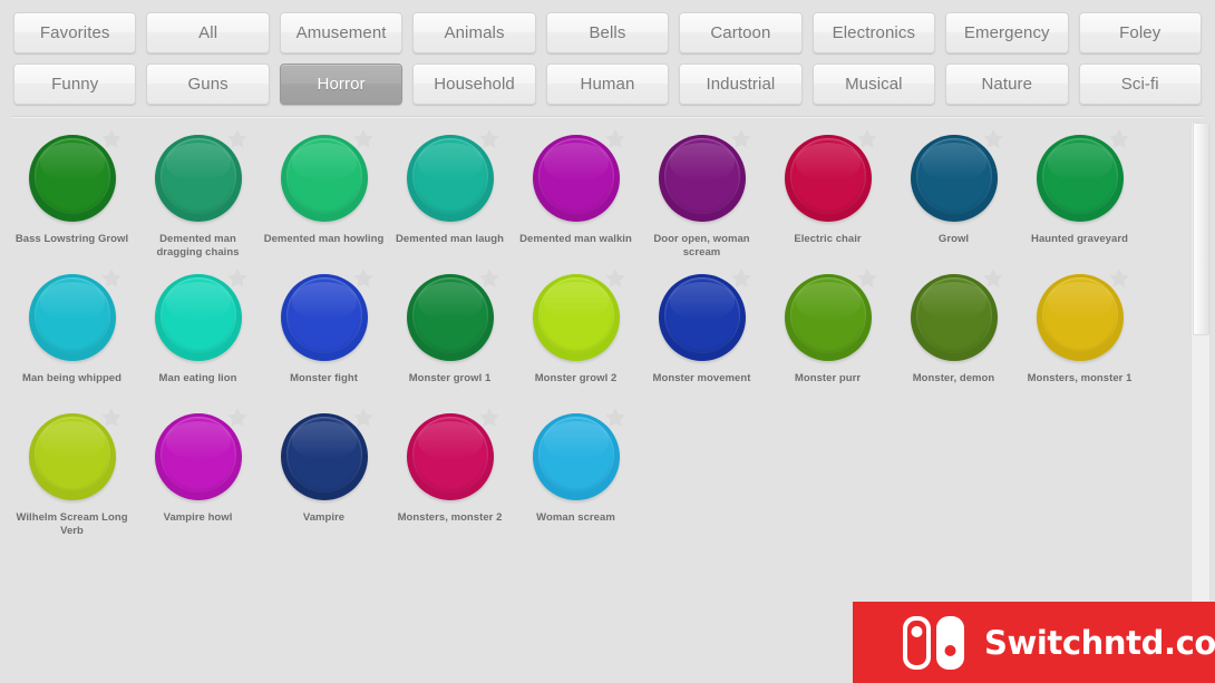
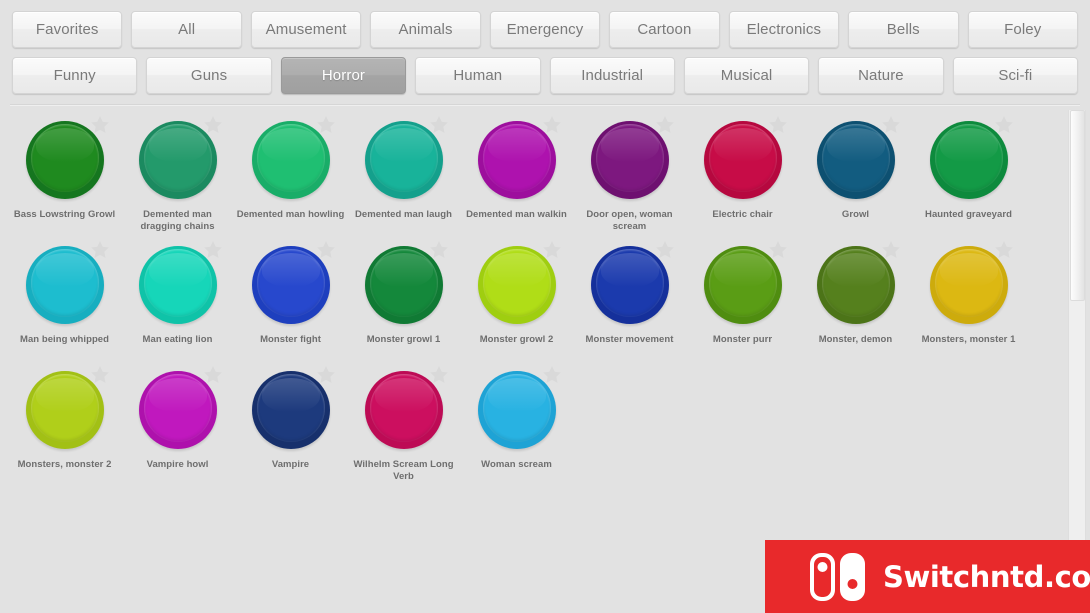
  Favorites
  All
  Amusement
  Animals
- Bells
+ Emergency
  Cartoon
  Electronics
- Emergency
+ Bells
  Foley
  Funny
  Guns
  Horror
- Household
  Human
  Industrial
  Musical
  Nature
  Sci-fi
  Bass Lowstring Growl
  Demented man dragging chains
  Demented man howling
  Demented man laugh
  Demented man walkin
  Door open, woman scream
  Electric chair
  Growl
  Haunted graveyard
  Man being whipped
  Man eating lion
  Monster fight
  Monster growl 1
  Monster growl 2
  Monster movement
  Monster purr
  Monster, demon
  Monsters, monster 1
- Wilhelm Scream Long Verb
+ Monsters, monster 2
  Vampire howl
  Vampire
- Monsters, monster 2
+ Wilhelm Scream Long Verb
  Woman scream
  Switchntd.co
